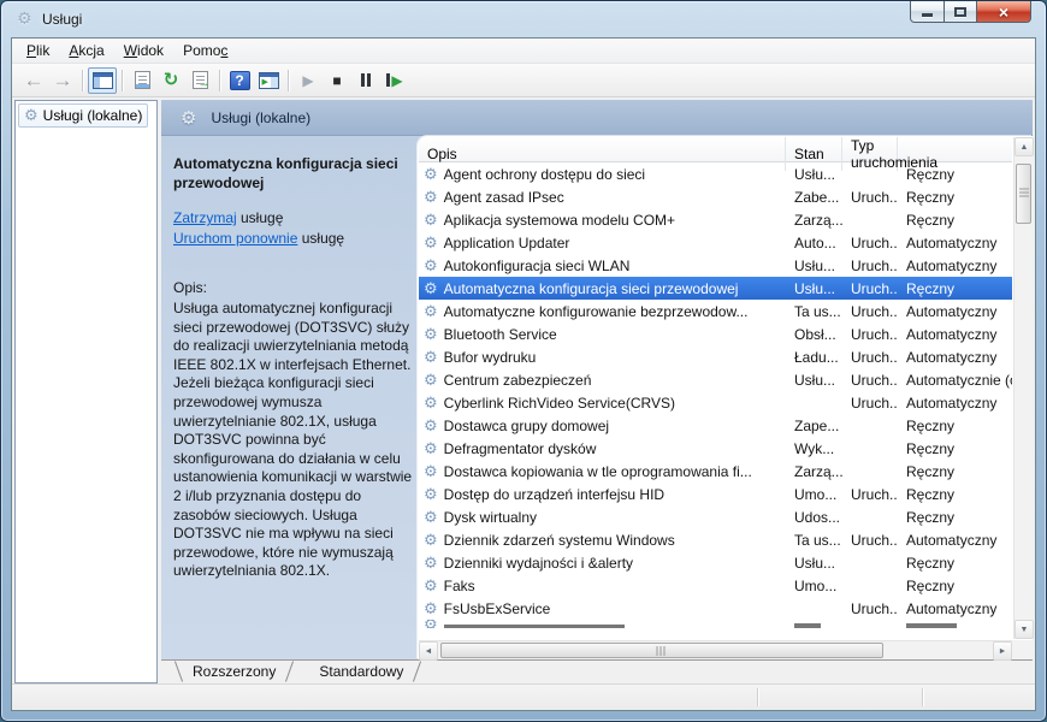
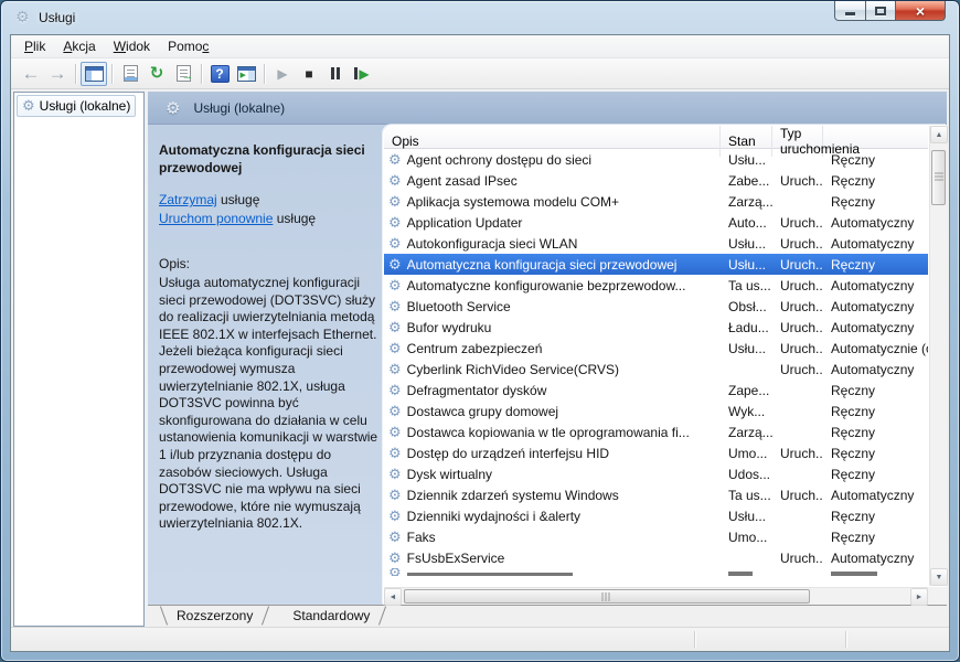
  ⚙
  Usługi
  ×
  Plik
  Akcja
  Widok
  Pomoc
  ←
  →
  ↻
  →
  ?
  ▶
  ■
  ▶
  ⚙
  Usługi (lokalne)
  ⚙
  Usługi (lokalne)
  Automatyczna konfiguracja sieci przewodowej
  Zatrzymaj usługę
  Uruchom ponownie usługę
  Opis:
- Usługa automatycznej konfiguracji sieci przewodowej (DOT3SVC) służy do realizacji uwierzytelniania metodą IEEE 802.1X w interfejsach Ethernet. Jeżeli bieżąca konfiguracji sieci przewodowej wymusza uwierzytelnianie 802.1X, usługa DOT3SVC powinna być skonfigurowana do działania w celu ustanowienia komunikacji w warstwie 2 i/lub przyznania dostępu do zasobów sieciowych. Usługa DOT3SVC nie ma wpływu na sieci przewodowe, które nie wymuszają uwierzytelniania 802.1X.
+ Usługa automatycznej konfiguracji sieci przewodowej (DOT3SVC) służy do realizacji uwierzytelniania metodą IEEE 802.1X w interfejsach Ethernet. Jeżeli bieżąca konfiguracji sieci przewodowej wymusza uwierzytelnianie 802.1X, usługa DOT3SVC powinna być skonfigurowana do działania w celu ustanowienia komunikacji w warstwie 1 i/lub przyznania dostępu do zasobów sieciowych. Usługa DOT3SVC nie ma wpływu na sieci przewodowe, które nie wymuszają uwierzytelniania 802.1X.
  Opis
  Stan
  Typ uruchomienia
  ⚙
  Agent ochrony dostępu do sieci
  Usłu...
  Ręczny
  ⚙
  Agent zasad IPsec
  Zabe...
  Uruch..
  Ręczny
  ⚙
  Aplikacja systemowa modelu COM+
  Zarzą...
  Ręczny
  ⚙
  Application Updater
  Auto...
  Uruch..
  Automatyczny
  ⚙
  Autokonfiguracja sieci WLAN
  Usłu...
  Uruch..
  Automatyczny
  ⚙
  Automatyczna konfiguracja sieci przewodowej
  Usłu...
  Uruch..
  Ręczny
  ⚙
  Automatyczne konfigurowanie bezprzewodow...
  Ta us...
  Uruch..
  Automatyczny
  ⚙
  Bluetooth Service
  Obsł...
  Uruch..
  Automatyczny
  ⚙
  Bufor wydruku
  Ładu...
  Uruch..
  Automatyczny
  ⚙
  Centrum zabezpieczeń
  Usłu...
  Uruch..
  Automatycznie (
  ⚙
  Cyberlink RichVideo Service(CRVS)
  Uruch..
  Automatyczny
  ⚙
- Dostawca grupy domowej
+ Defragmentator dysków
  Zape...
  Ręczny
  ⚙
- Defragmentator dysków
+ Dostawca grupy domowej
  Wyk...
  Ręczny
  ⚙
  Dostawca kopiowania w tle oprogramowania fi...
  Zarzą...
  Ręczny
  ⚙
  Dostęp do urządzeń interfejsu HID
  Umo...
  Uruch..
  Ręczny
  ⚙
  Dysk wirtualny
  Udos...
  Ręczny
  ⚙
  Dziennik zdarzeń systemu Windows
  Ta us...
  Uruch..
  Automatyczny
  ⚙
  Dzienniki wydajności i &alerty
  Usłu...
  Ręczny
  ⚙
  Faks
  Umo...
  Ręczny
  ⚙
  FsUsbExService
  Uruch..
  Automatyczny
  ⚙
  Rozszerzony
  Standardowy
